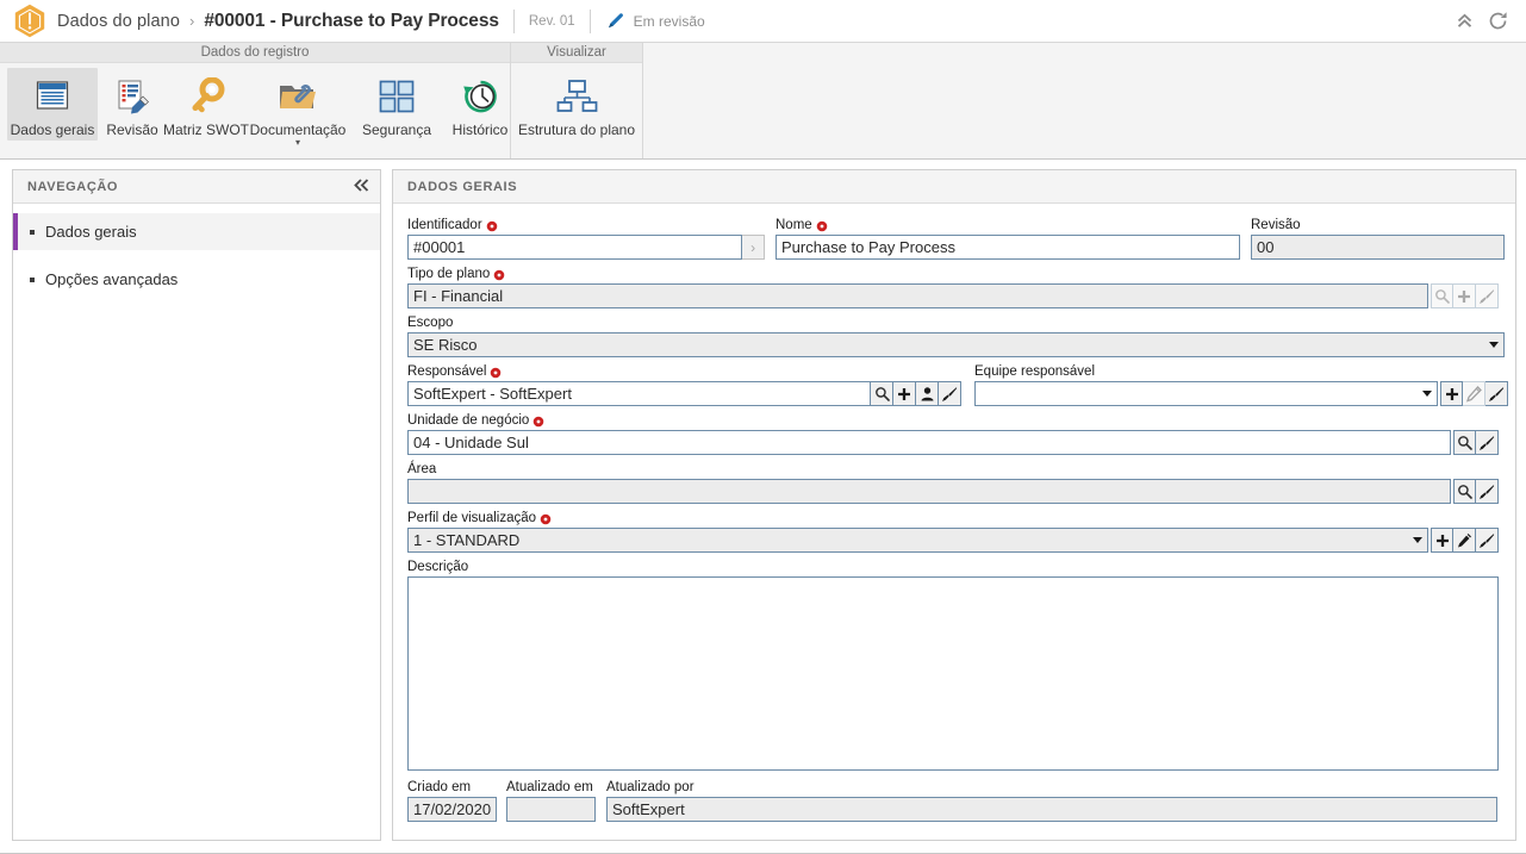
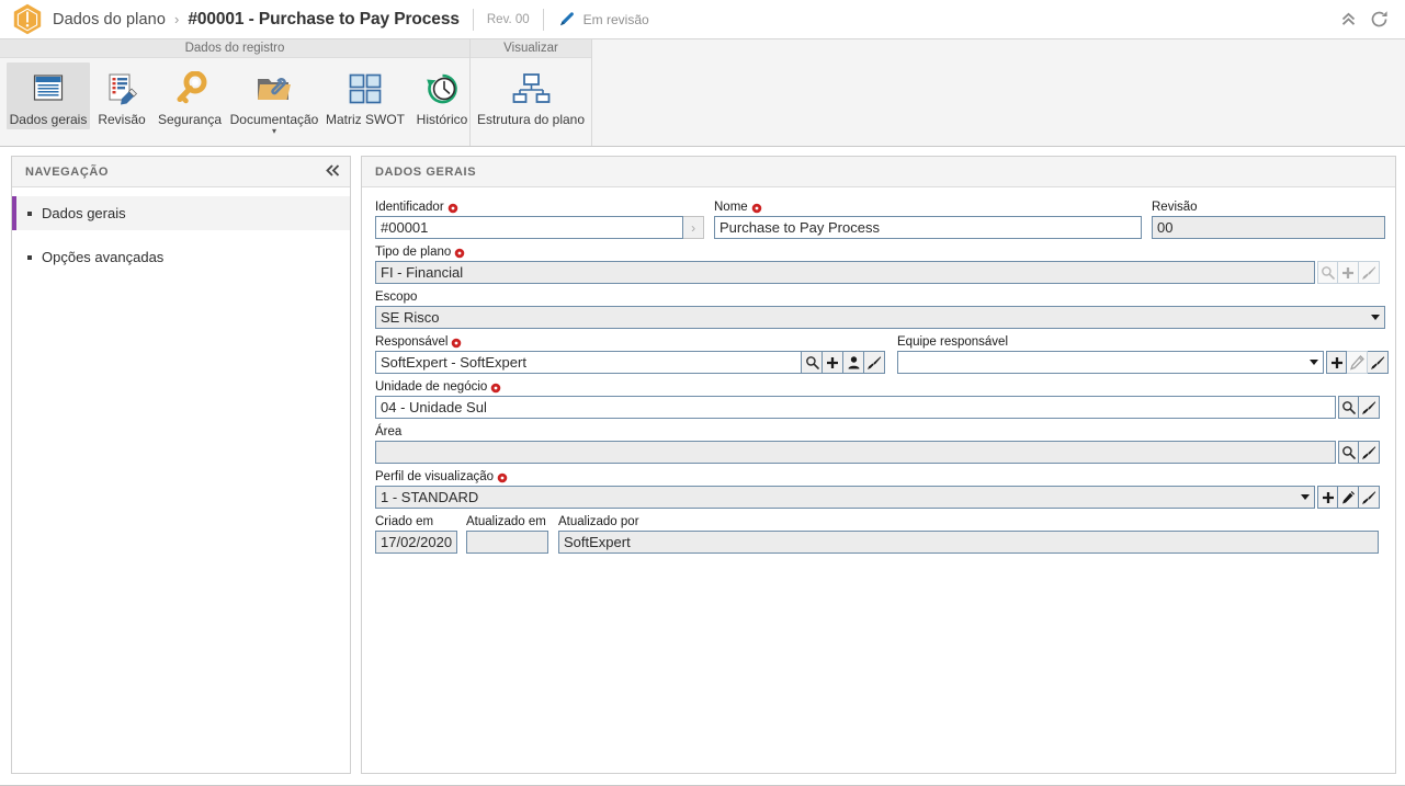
  Dados do plano
  ›
  #00001 - Purchase to Pay Process
- Rev. 01
+ Rev. 00
  Em revisão
  Dados do registro
  Dados gerais
  Revisão
- Matriz SWOT
+ Segurança
  Documentação
  ▾
- Segurança
+ Matriz SWOT
  Histórico
  Visualizar
  Estrutura do plano
  NAVEGAÇÃO
  Dados gerais
  Opções avançadas
  DADOS GERAIS
  Identificador
  #00001
  ›
  Nome
  Purchase to Pay Process
  Revisão
  00
  Tipo de plano
  FI - Financial
  Escopo
  SE Risco
  Responsável
  SoftExpert - SoftExpert
  Equipe responsável
  Unidade de negócio
  04 - Unidade Sul
  Área
  Perfil de visualização
  1 - STANDARD
- Descrição
  Criado em
  17/02/2020
  Atualizado em
  Atualizado por
  SoftExpert
